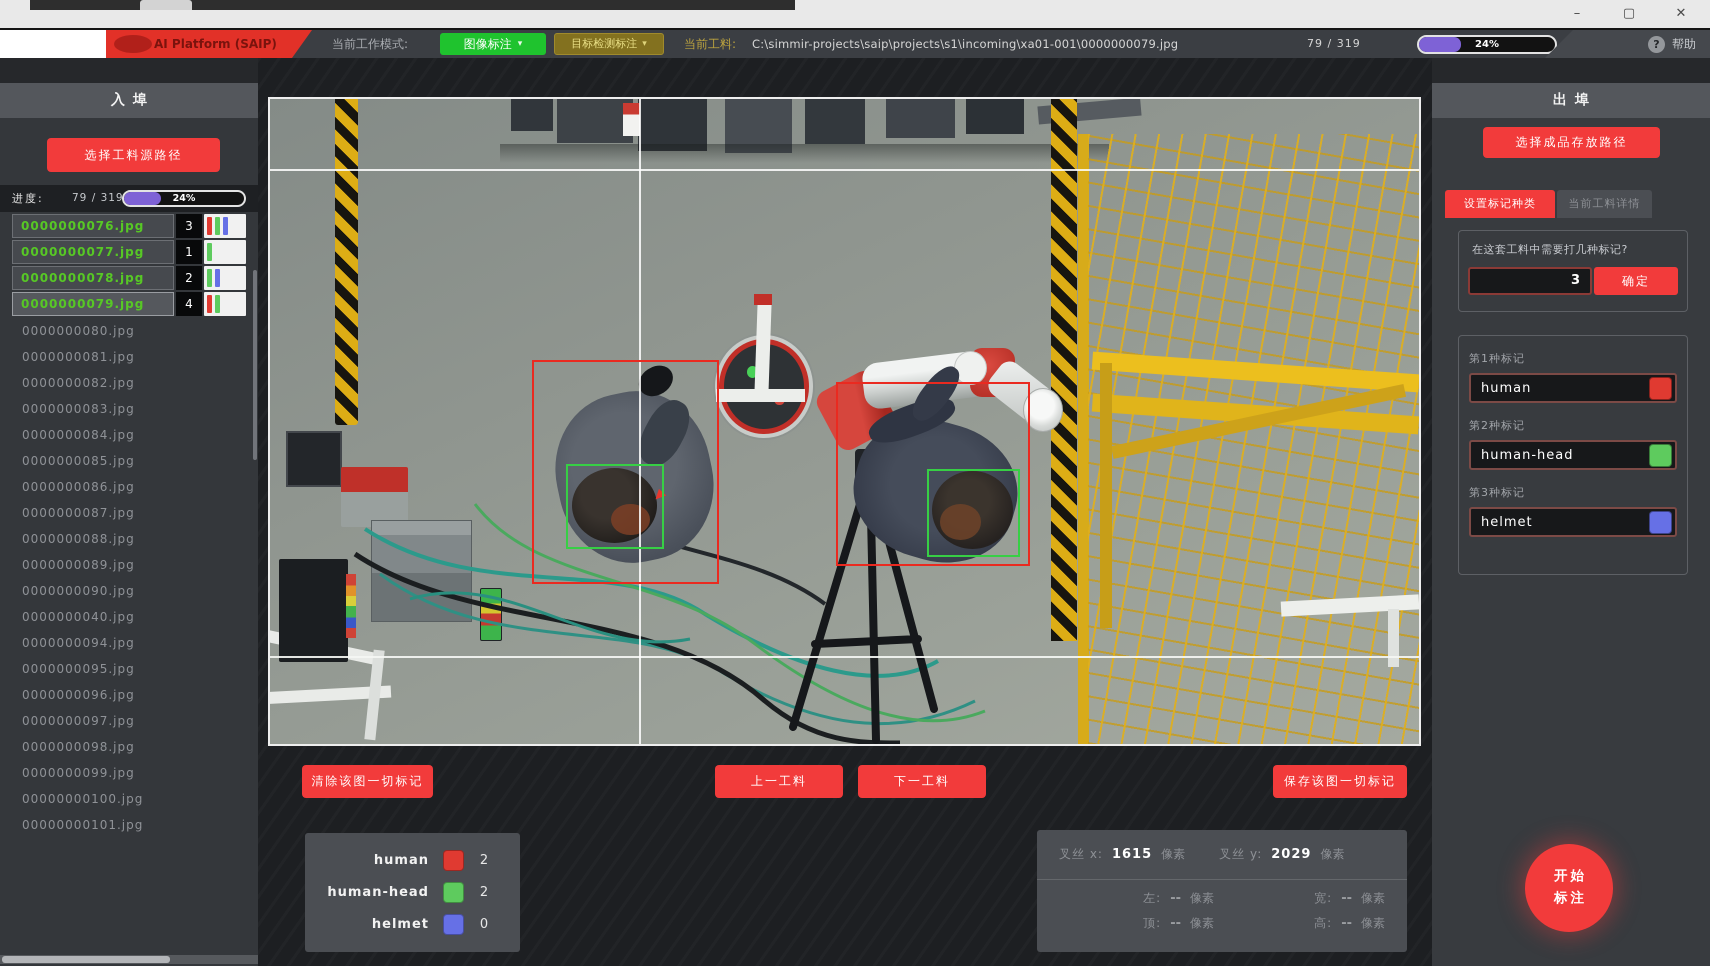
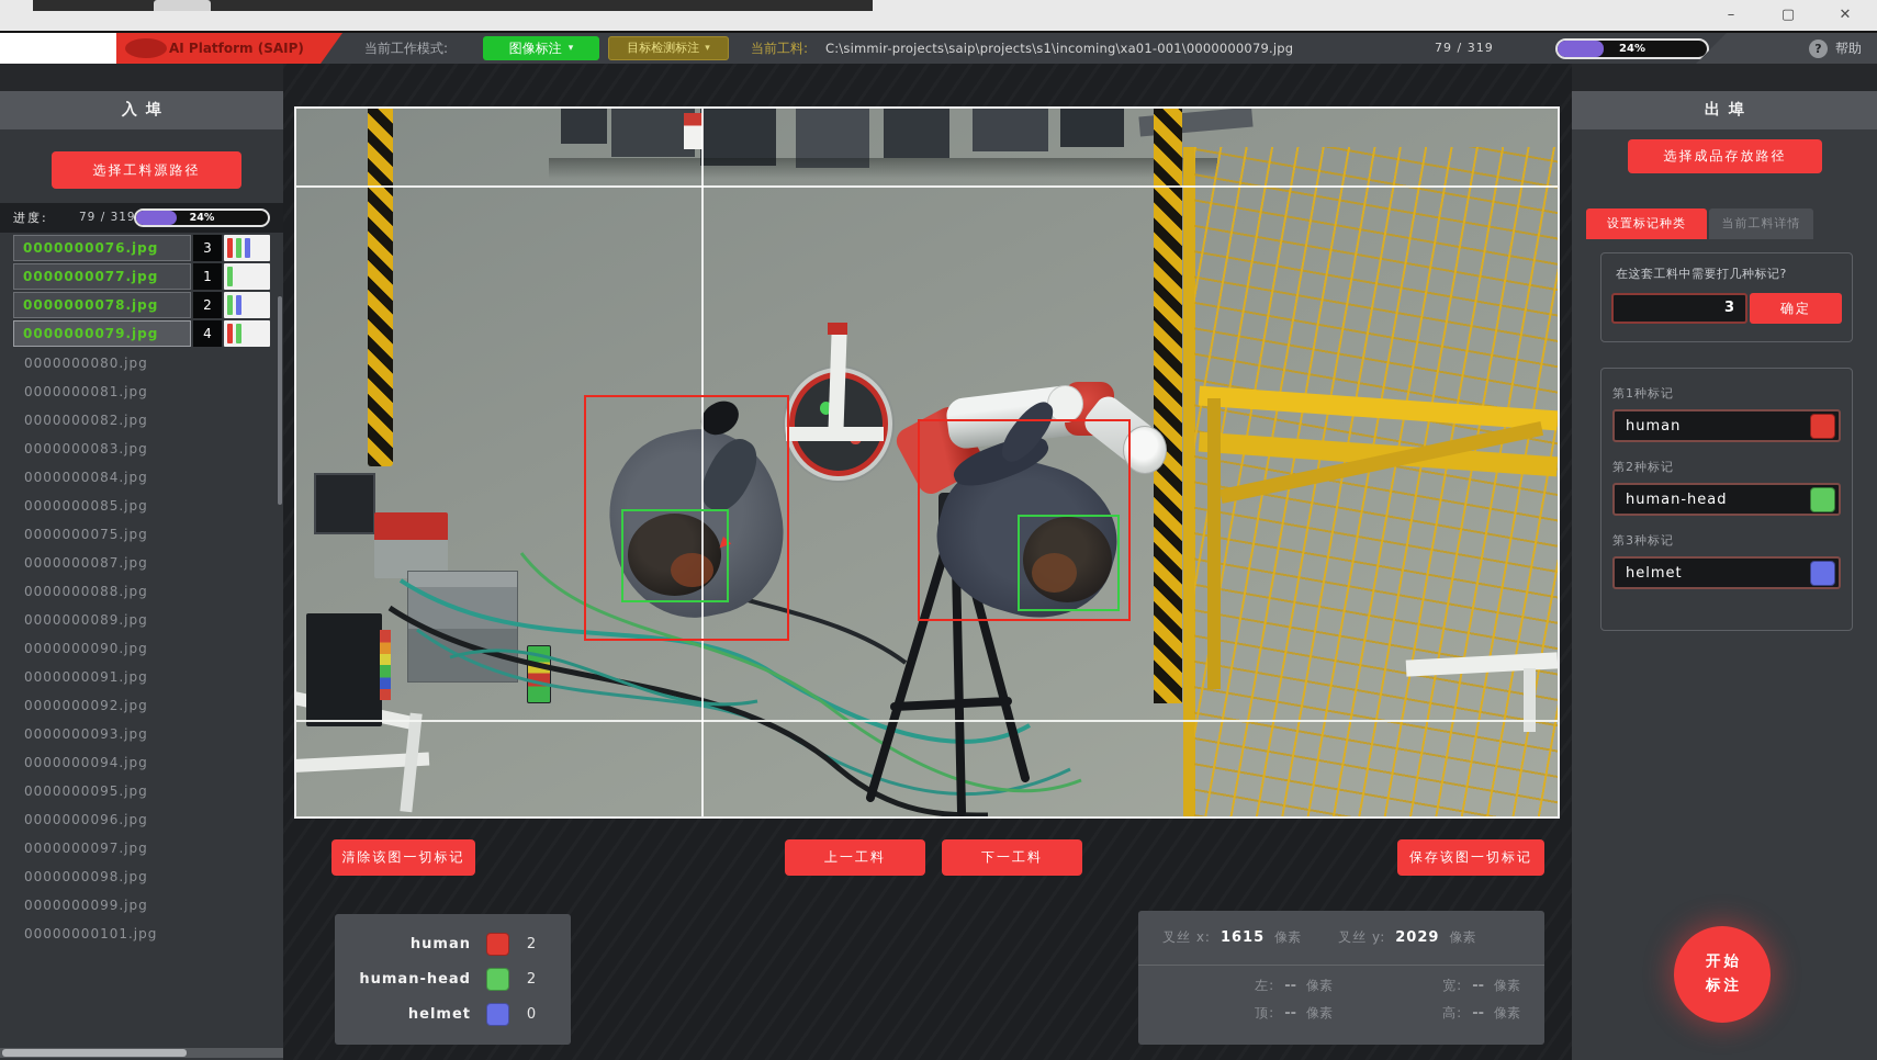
  –
  ▢
  ✕
  AI Platform (SAIP)
  当前工作模式:
  图像标注
  ▾
  目标检测标注
  ▾
  当前工料:
  C:\simmir-projects\saip\projects\s1\incoming\xa01-001\0000000079.jpg
  79 / 319
  24%
  ?
  帮助
  入埠
  选择工料源路径
  进度:
  79 / 319
  24%
  0000000076.jpg
  3
  0000000077.jpg
  1
  0000000078.jpg
  2
  0000000079.jpg
  4
  0000000080.jpg
  0000000081.jpg
  0000000082.jpg
  0000000083.jpg
  0000000084.jpg
  0000000085.jpg
- 0000000086.jpg
+ 0000000075.jpg
  0000000087.jpg
  0000000088.jpg
  0000000089.jpg
  0000000090.jpg
+ 0000000091.jpg
+ 0000000092.jpg
- 0000000040.jpg
+ 0000000093.jpg
  0000000094.jpg
  0000000095.jpg
  0000000096.jpg
  0000000097.jpg
  0000000098.jpg
  0000000099.jpg
- 00000000100.jpg
  00000000101.jpg
  清除该图一切标记
  上一工料
  下一工料
  保存该图一切标记
  human
  2
  human-head
  2
  helmet
  0
  叉丝 x:
  1615
  像素
  叉丝 y:
  2029
  像素
  左:
  --
  像素
  宽:
  --
  像素
  顶:
  --
  像素
  高:
  --
  像素
  出埠
  选择成品存放路径
  设置标记种类
  当前工料详情
  在这套工料中需要打几种标记?
  3
  确定
  第1种标记
  human
  第2种标记
  human-head
  第3种标记
  helmet
  开始
  标注
